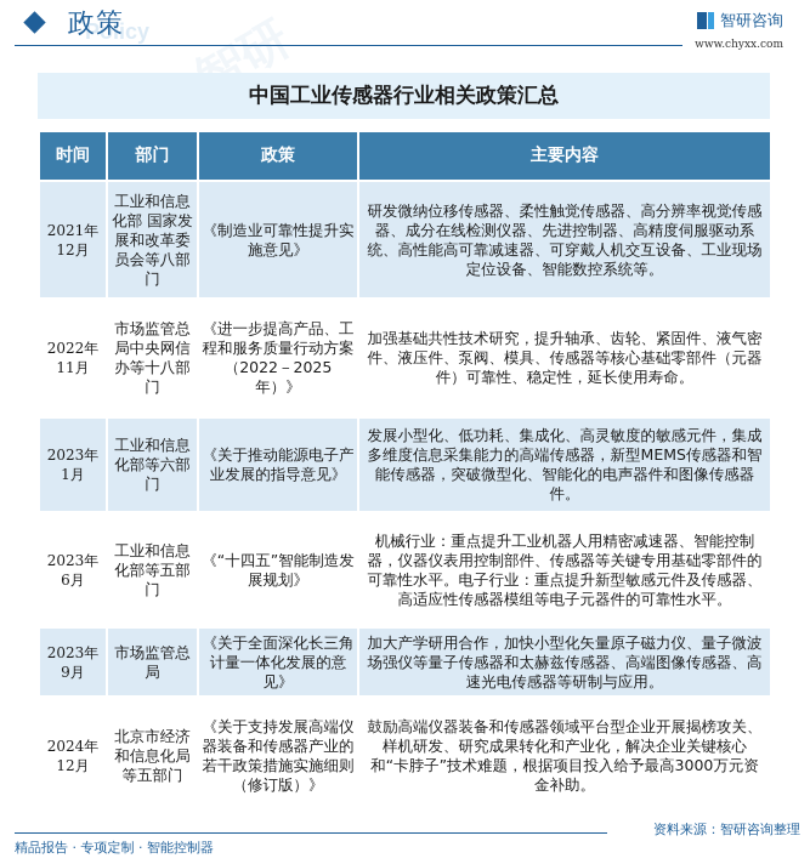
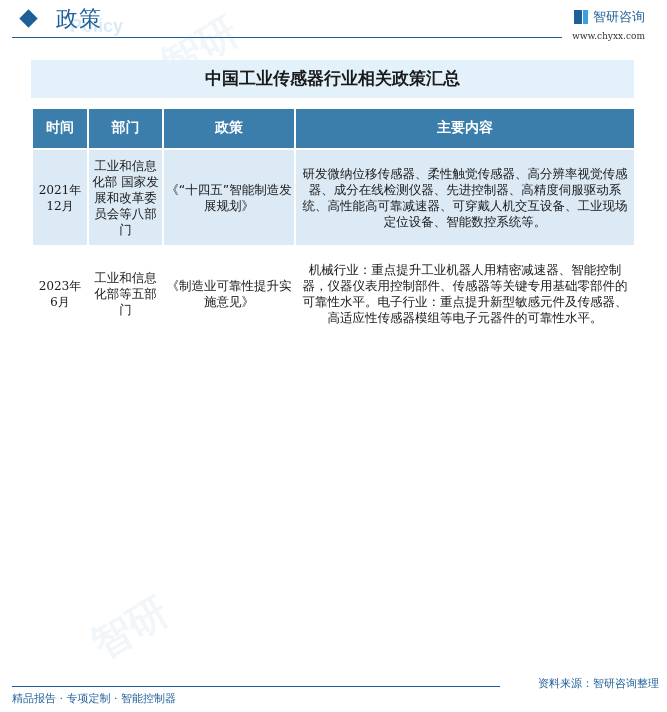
  Policy
  政策
  智研咨询
  www.chyxx.com
  中国工业传感器行业相关政策汇总
  时间	部门	政策	主要内容
- 2021年12月	工业和信息化部 国家发展和改革委员会等八部门	《制造业可靠性提升实施意见》	研发微纳位移传感器、柔性触觉传感器、高分辨率视觉传感器、成分在线检测仪器、先进控制器、高精度伺服驱动系统、高性能高可靠减速器、可穿戴人机交互设备、工业现场定位设备、智能数控系统等。
+ 2021年12月	工业和信息化部 国家发展和改革委员会等八部门	《“十四五”智能制造发展规划》	研发微纳位移传感器、柔性触觉传感器、高分辨率视觉传感器、成分在线检测仪器、先进控制器、高精度伺服驱动系统、高性能高可靠减速器、可穿戴人机交互设备、工业现场定位设备、智能数控系统等。
- 2022年11月	市场监管总局中央网信办等十八部门	《进一步提高产品、工程和服务质量行动方案（2022－2025年）》	加强基础共性技术研究，提升轴承、齿轮、紧固件、液气密件、液压件、泵阀、模具、传感器等核心基础零部件（元器件）可靠性、稳定性，延长使用寿命。
- 2023年1月	工业和信息化部等六部门	《关于推动能源电子产业发展的指导意见》	发展小型化、低功耗、集成化、高灵敏度的敏感元件，集成多维度信息采集能力的高端传感器，新型MEMS传感器和智能传感器，突破微型化、智能化的电声器件和图像传感器件。
- 2023年6月	工业和信息化部等五部门	《“十四五”智能制造发展规划》	机械行业：重点提升工业机器人用精密减速器、智能控制器，仪器仪表用控制部件、传感器等关键专用基础零部件的可靠性水平。电子行业：重点提升新型敏感元件及传感器、高适应性传感器模组等电子元器件的可靠性水平。
+ 2023年6月	工业和信息化部等五部门	《制造业可靠性提升实施意见》	机械行业：重点提升工业机器人用精密减速器、智能控制器，仪器仪表用控制部件、传感器等关键专用基础零部件的可靠性水平。电子行业：重点提升新型敏感元件及传感器、高适应性传感器模组等电子元器件的可靠性水平。
- 2023年9月	市场监管总局	《关于全面深化长三角计量一体化发展的意见》	加大产学研用合作，加快小型化矢量原子磁力仪、量子微波场强仪等量子传感器和太赫兹传感器、高端图像传感器、高速光电传感器等研制与应用。
- 2024年12月	北京市经济和信息化局等五部门	《关于支持发展高端仪器装备和传感器产业的若干政策措施实施细则（修订版）》	鼓励高端仪器装备和传感器领域平台型企业开展揭榜攻关、样机研发、研究成果转化和产业化，解决企业关键核心和“卡脖子”技术难题，根据项目投入给予最高3000万元资金补助。
  资料来源：智研咨询整理
  精品报告 · 专项定制 · 智能控制器
